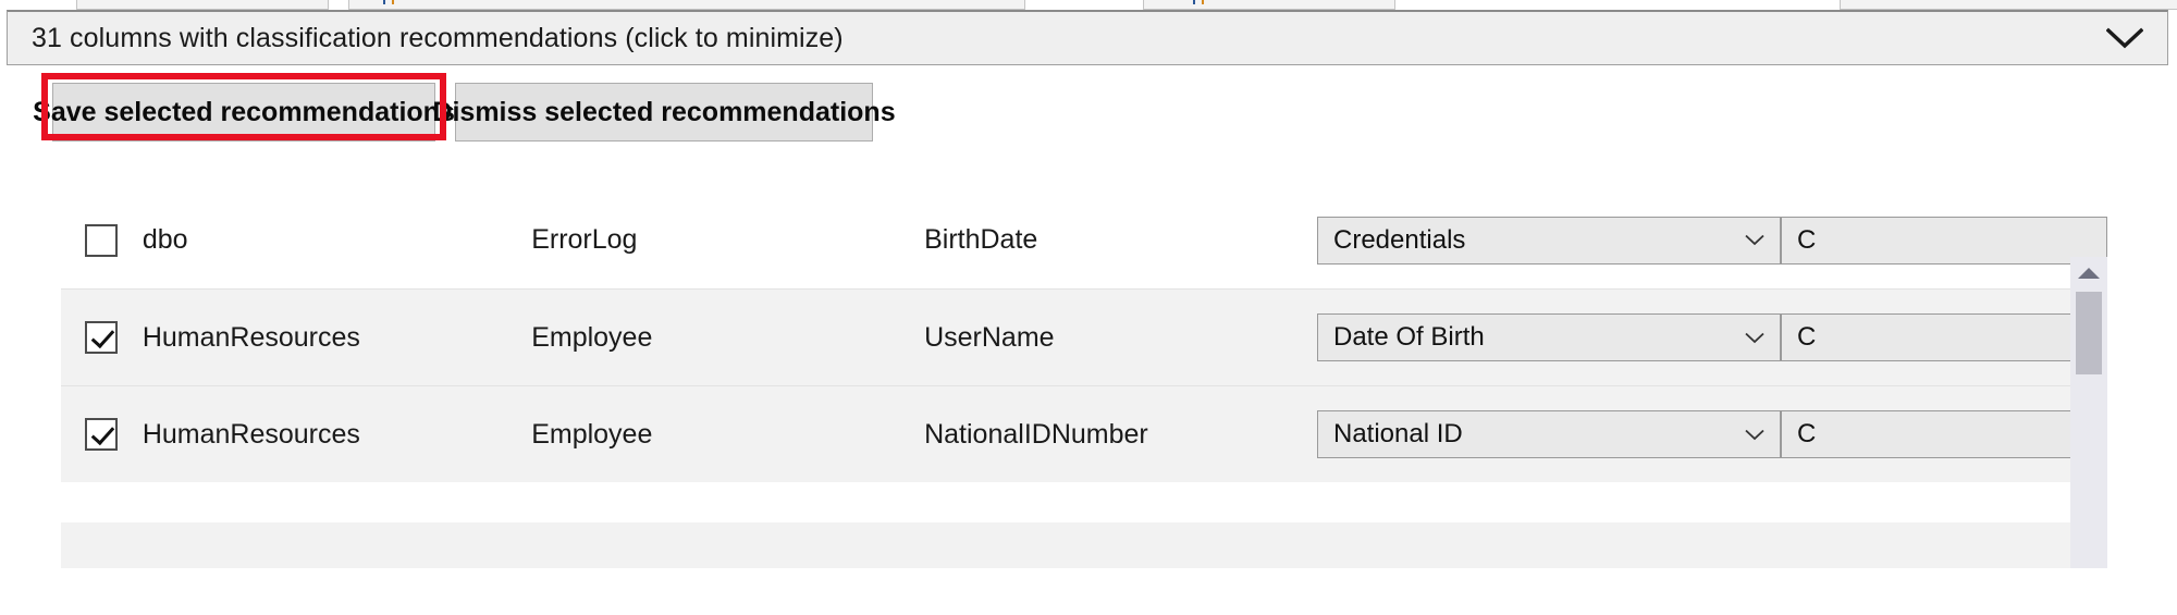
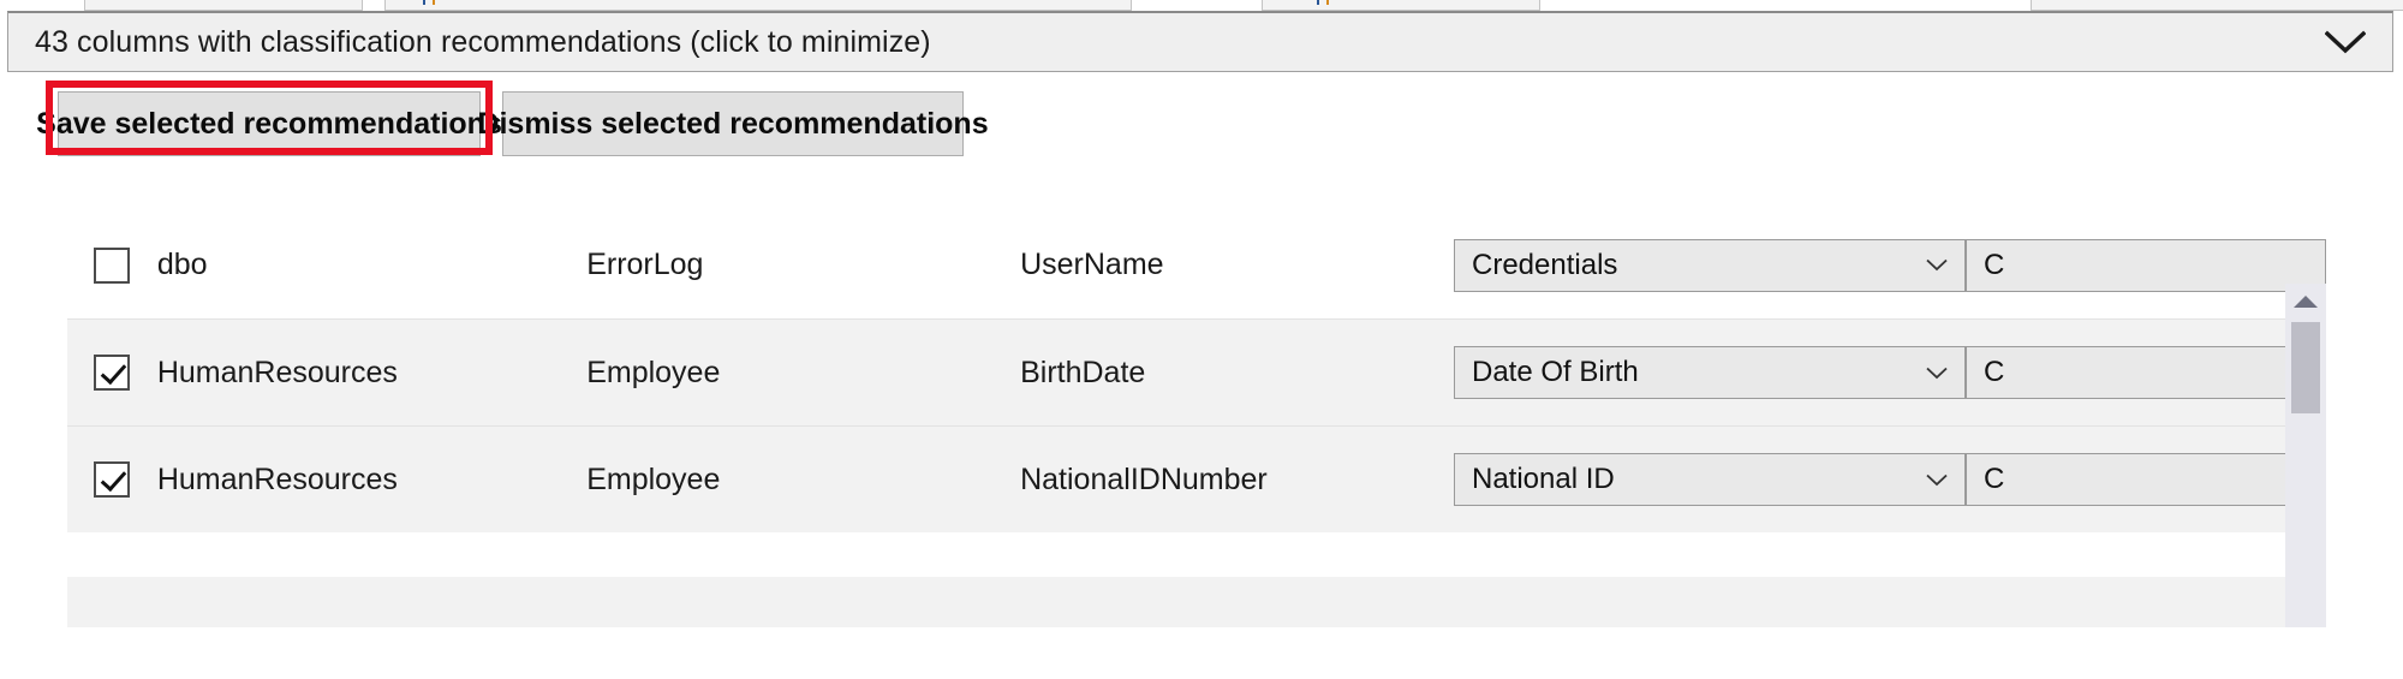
- 31 columns with classification recommendations (click to minimize)
+ 43 columns with classification recommendations (click to minimize)
  ave selected recommendation
  ismiss selected recommendations
  dbo
  ErrorLog
- BirthDate
+ UserName
  Credentials
  C
  HumanResources
  Employee
- UserName
+ BirthDate
  Date Of Birth
  C
  HumanResources
  Employee
  NationalIDNumber
  National ID
  C
